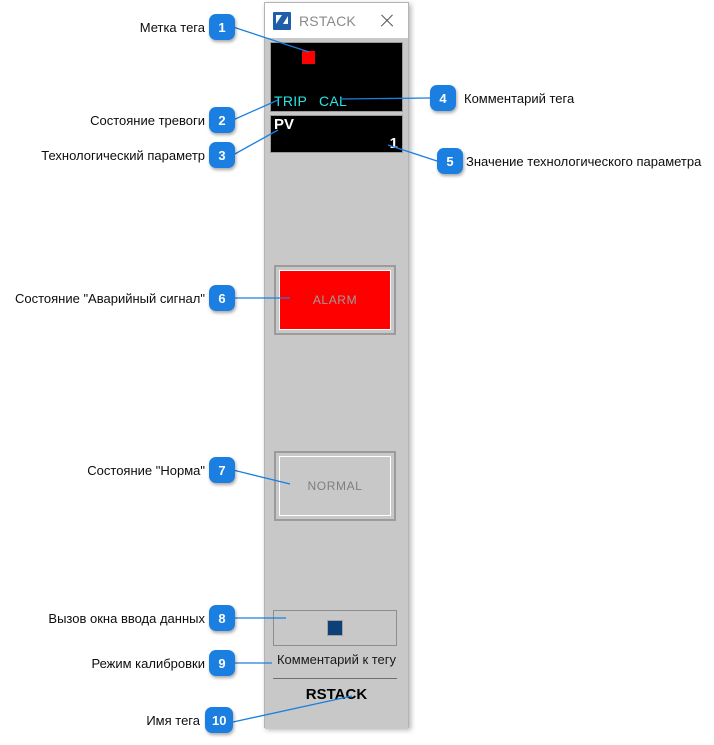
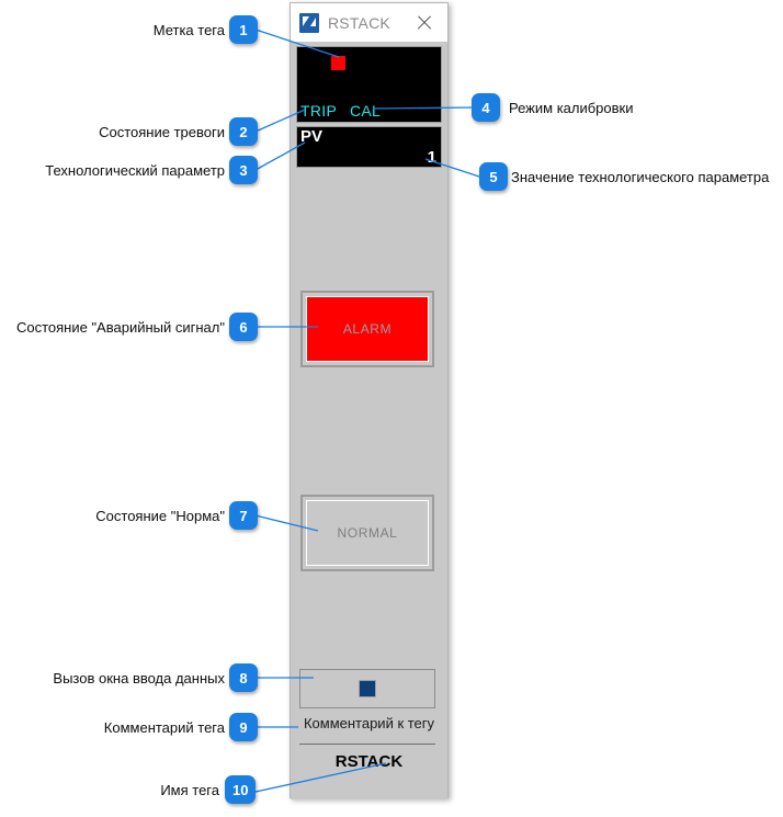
  RSTACK
  TRIP
  CAL
  PV
  1
  ALARM
  NORMAL
  Комментарий к тегу
  RSTACK
  Метка тега
  1
  Состояние тревоги
  2
  Технологический параметр
  3
  4
- Комментарий тега
+ Режим калибровки
  5
  Значение технологического параметра
  Состояние "Аварийный сигнал"
  6
  Состояние "Норма"
  7
  Вызов окна ввода данных
  8
- Режим калибровки
+ Комментарий тега
  9
  Имя тега
  10
